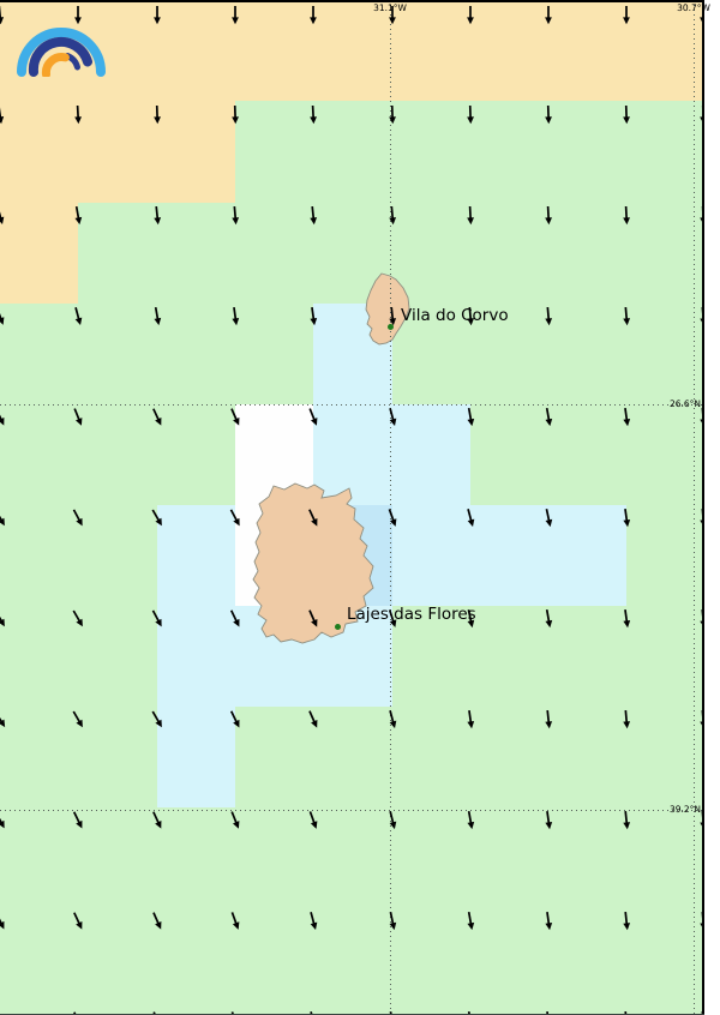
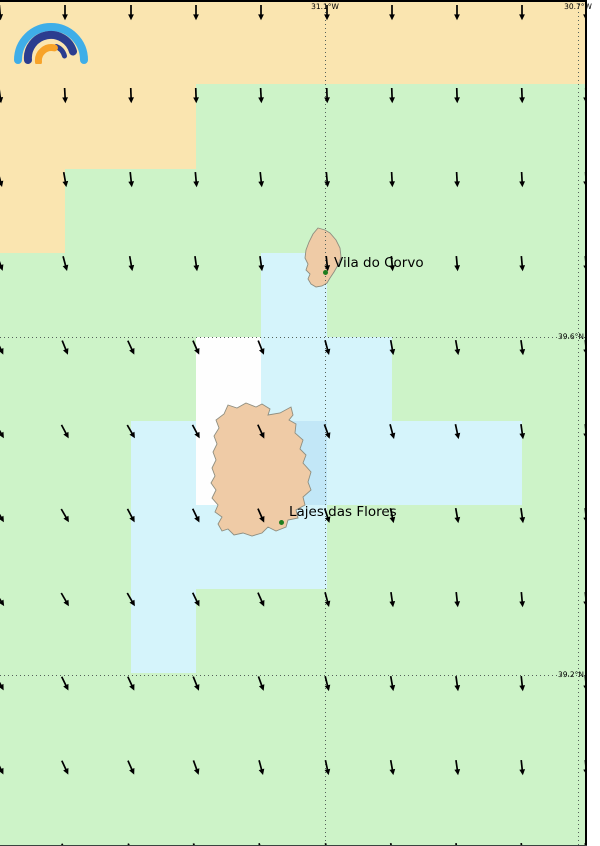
  31.1°W
  30.7°W
- 26.6°N
+ 39.6°N
  39.2°N
  Vila do Corvo
  Lajes das Flores
